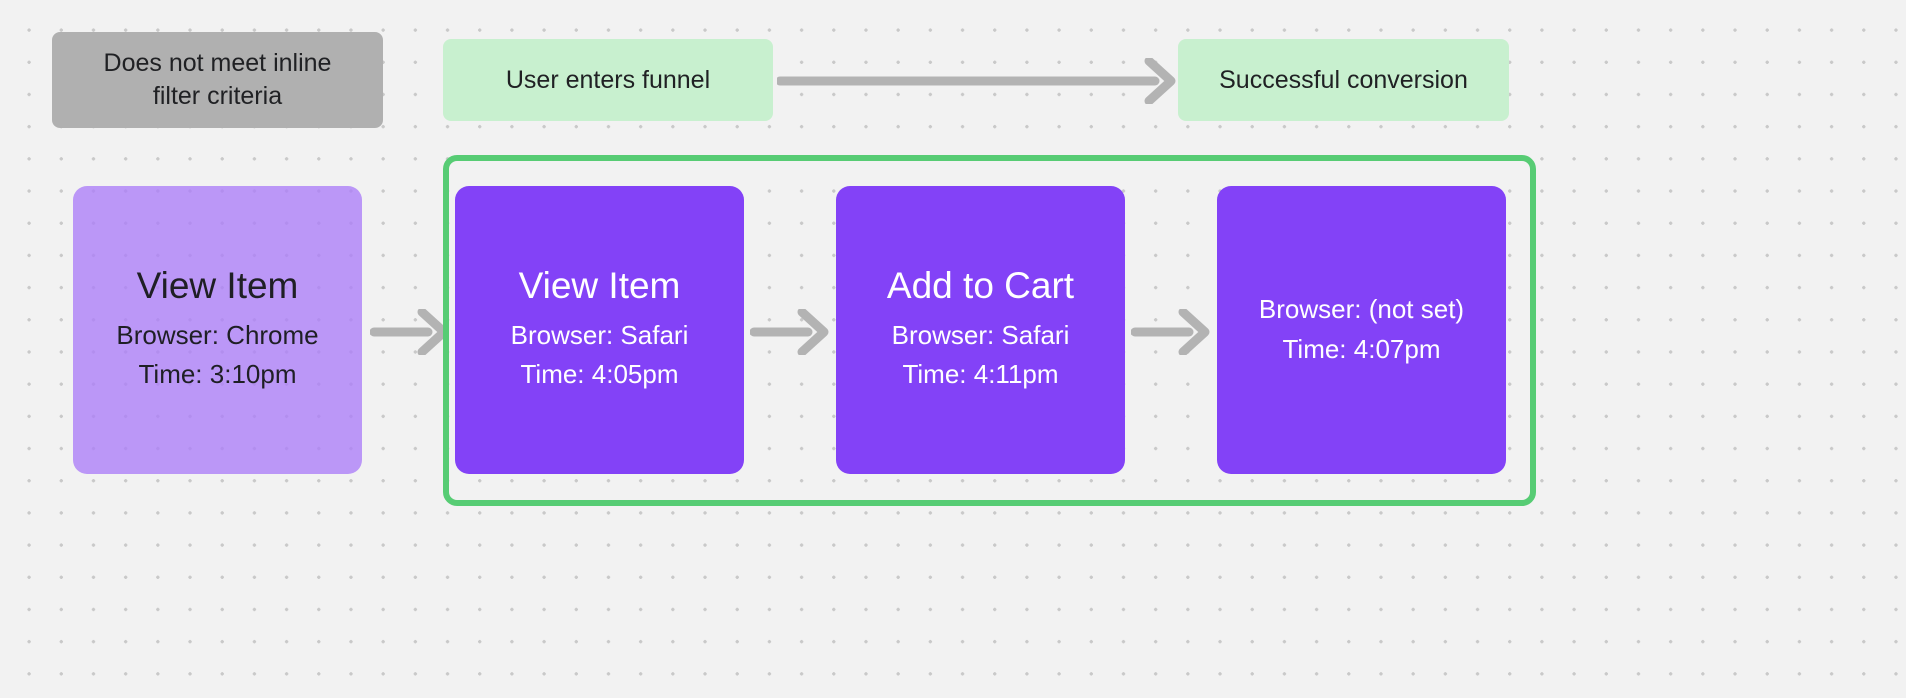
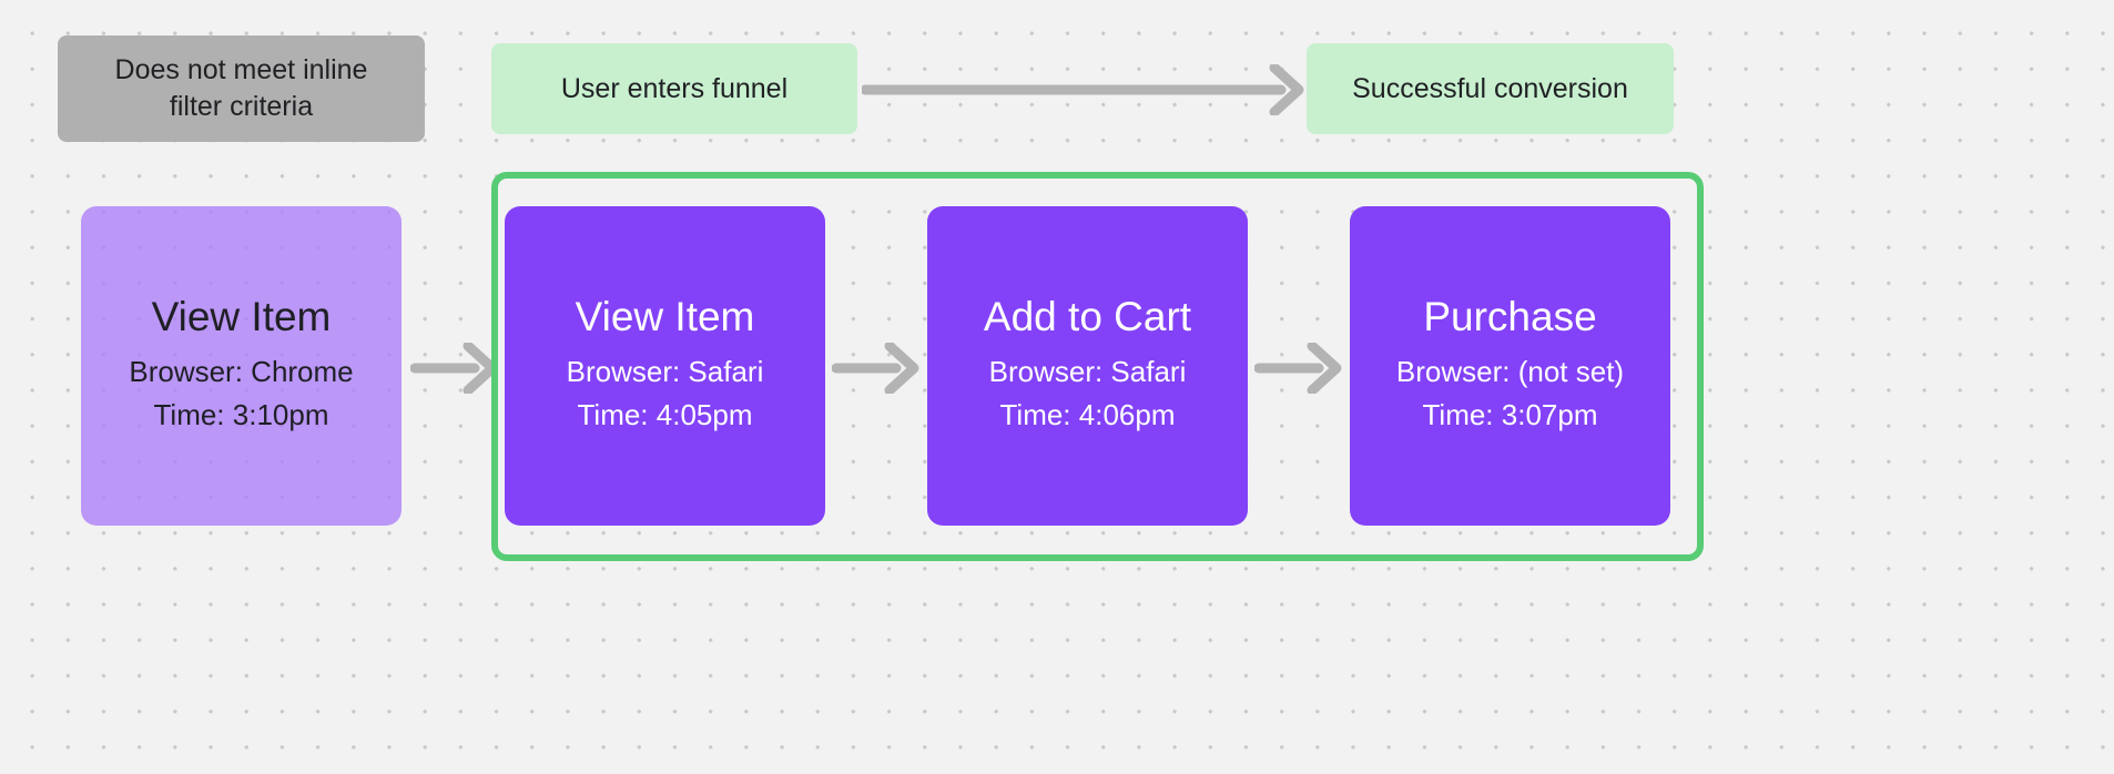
  Does not meet inline filter criteria
  User enters funnel
  Successful conversion
  View Item
  Browser: Chrome
  Time: 3:10pm
  View Item
  Browser: Safari
  Time: 4:05pm
  Add to Cart
  Browser: Safari
- Time: 4:11pm
+ Time: 4:06pm
+ Purchase
  Browser: (not set)
- Time: 4:07pm
+ Time: 3:07pm
